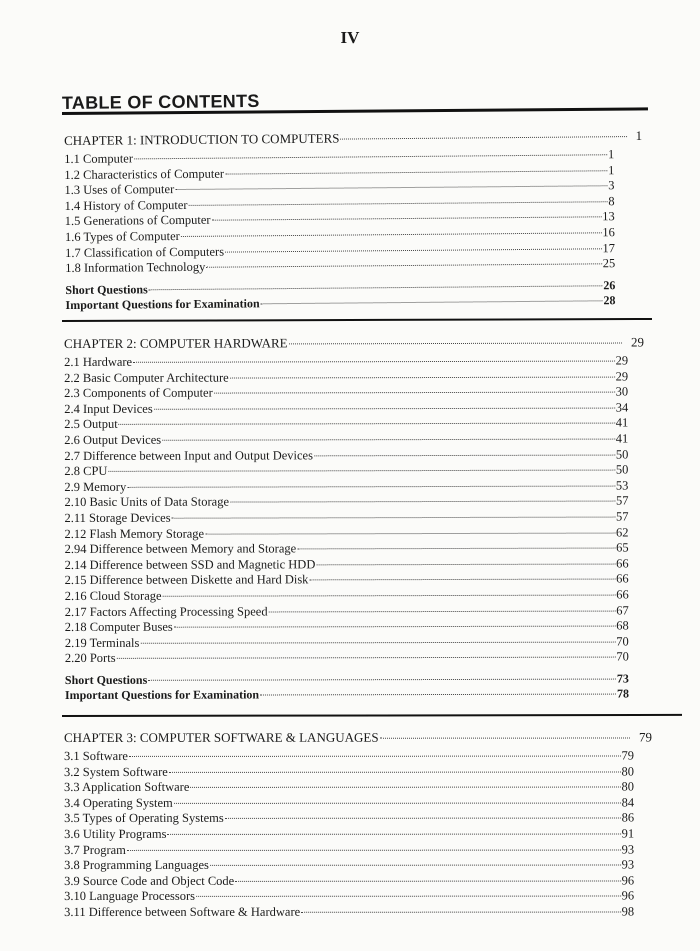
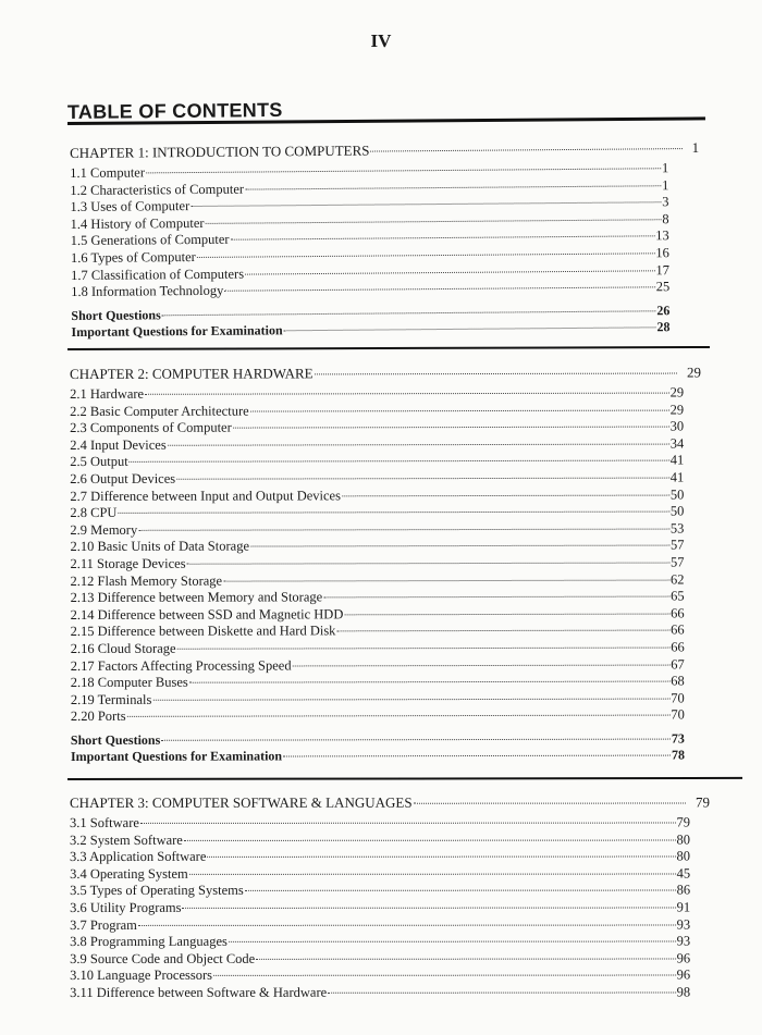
  IV
  TABLE OF CONTENTS
  CHAPTER 1: INTRODUCTION TO COMPUTERS
  1
  1.1 Computer
  1
  1.2 Characteristics of Computer
  1
  1.3 Uses of Computer
  3
  1.4 History of Computer
  8
  1.5 Generations of Computer
  13
  1.6 Types of Computer
  16
  1.7 Classification of Computers
  17
  1.8 Information Technology
  25
  Short Questions
  26
  Important Questions for Examination
  28
  CHAPTER 2: COMPUTER HARDWARE
  29
  2.1 Hardware
  29
  2.2 Basic Computer Architecture
  29
  2.3 Components of Computer
  30
  2.4 Input Devices
  34
  2.5 Output
  41
  2.6 Output Devices
  41
  2.7 Difference between Input and Output Devices
  50
  2.8 CPU
  50
  2.9 Memory
  53
  2.10 Basic Units of Data Storage
  57
  2.11 Storage Devices
  57
  2.12 Flash Memory Storage
  62
- 2.94 Difference between Memory and Storage
+ 2.13 Difference between Memory and Storage
  65
  2.14 Difference between SSD and Magnetic HDD
  66
  2.15 Difference between Diskette and Hard Disk
  66
  2.16 Cloud Storage
  66
  2.17 Factors Affecting Processing Speed
  67
  2.18 Computer Buses
  68
  2.19 Terminals
  70
  2.20 Ports
  70
  Short Questions
  73
  Important Questions for Examination
  78
  CHAPTER 3: COMPUTER SOFTWARE & LANGUAGES
  79
  3.1 Software
  79
  3.2 System Software
  80
  3.3 Application Software
  80
  3.4 Operating System
- 84
+ 45
  3.5 Types of Operating Systems
  86
  3.6 Utility Programs
  91
  3.7 Program
  93
  3.8 Programming Languages
  93
  3.9 Source Code and Object Code
  96
  3.10 Language Processors
  96
  3.11 Difference between Software & Hardware
  98
